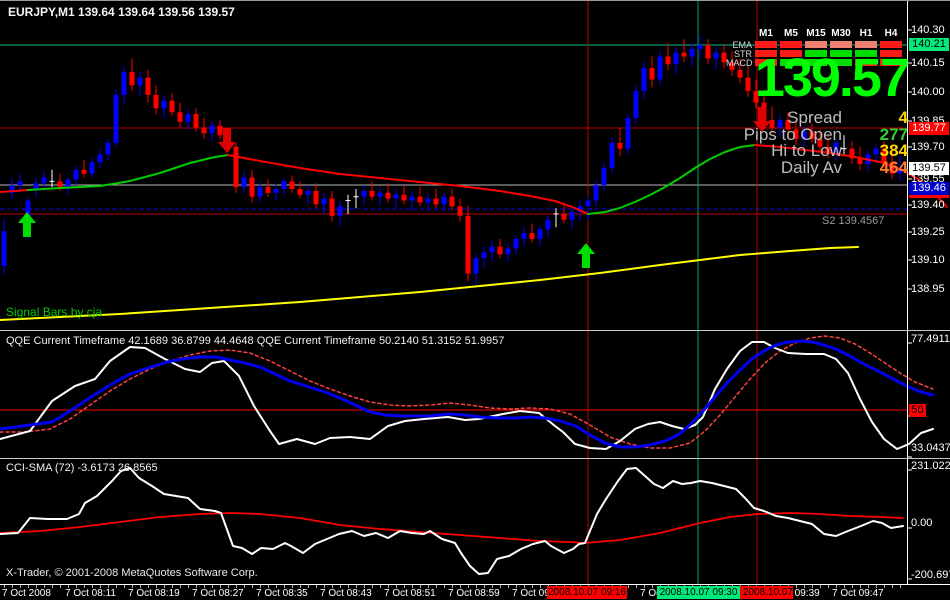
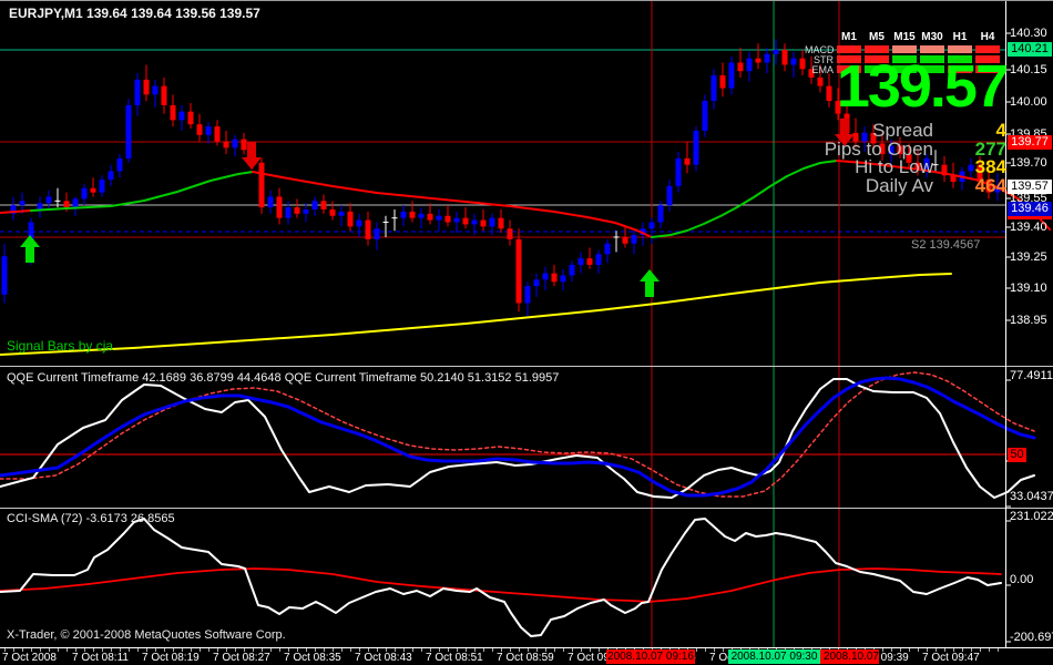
  EURJPY,M1 139.64 139.64 139.56 139.57
  M1
  M5
  M15
  M30
  H1
  H4
- EMA
+ MACD
  STR
- MACD
+ EMA
  139.57
  Spread
  4
  Pips to Open
  277
  Hi to Low
  384
  Daily Av
  464
  Signal Bars by cja
  S2 139.4567
  QQE Current Timeframe 42.1689 36.8799 44.4648 QQE Current Timeframe 50.2140 51.3152 51.9957
  CCI-SMA (72) -3.6173 26.8565
  X-Trader, © 2001-2008 MetaQuotes Software Corp.
  140.30
  140.15
  140.00
  139.85
  139.70
  139.55
  139.40
  139.25
  139.10
  138.95
  140.21
  139.77
  139.57
  139.46
  77.4911
  50
  33.0437
  231.022
  0.00
  -200.69
  7 Oct 2008
  7 Oct 08:11
  7 Oct 08:19
  7 Oct 08:27
  7 Oct 08:35
  7 Oct 08:43
  7 Oct 08:51
  7 Oct 08:59
  7 Oct 09:47
  2008.10.07 09:16
  2008.10.07 09:30
